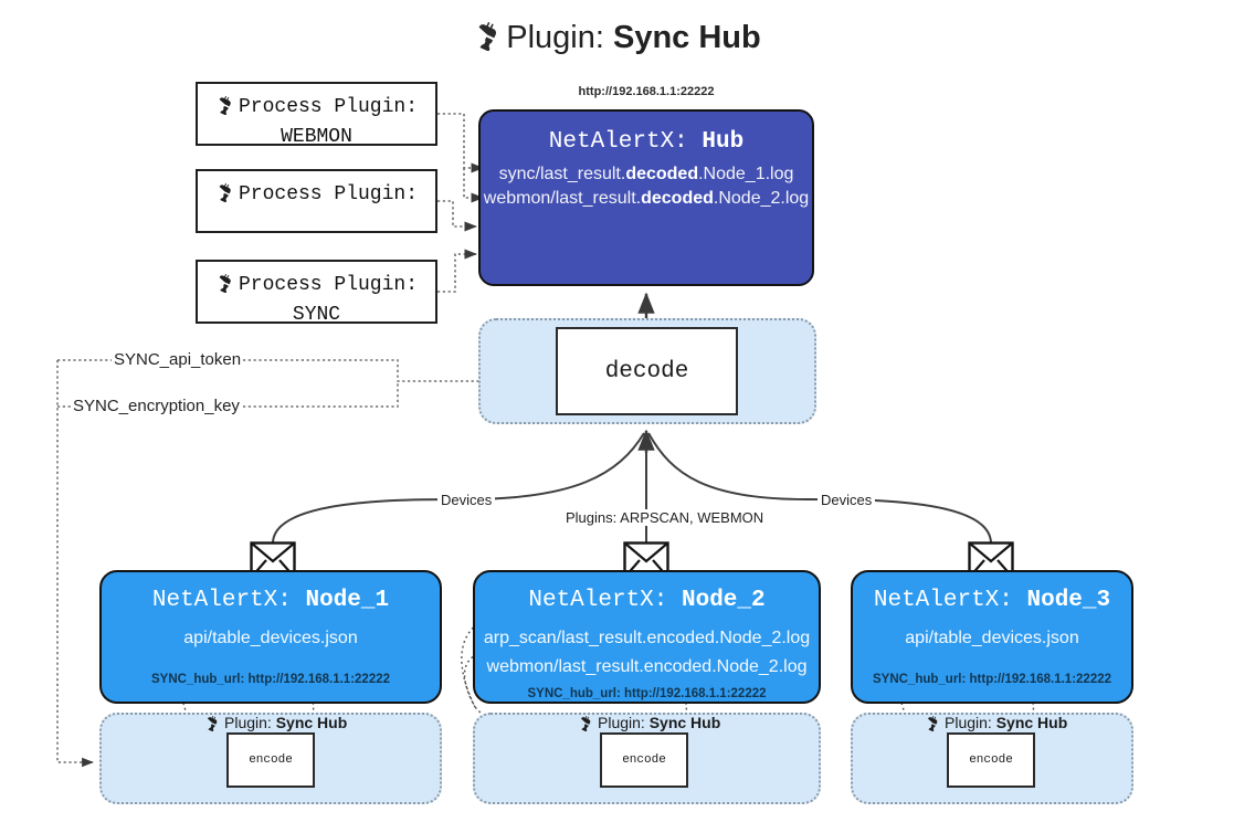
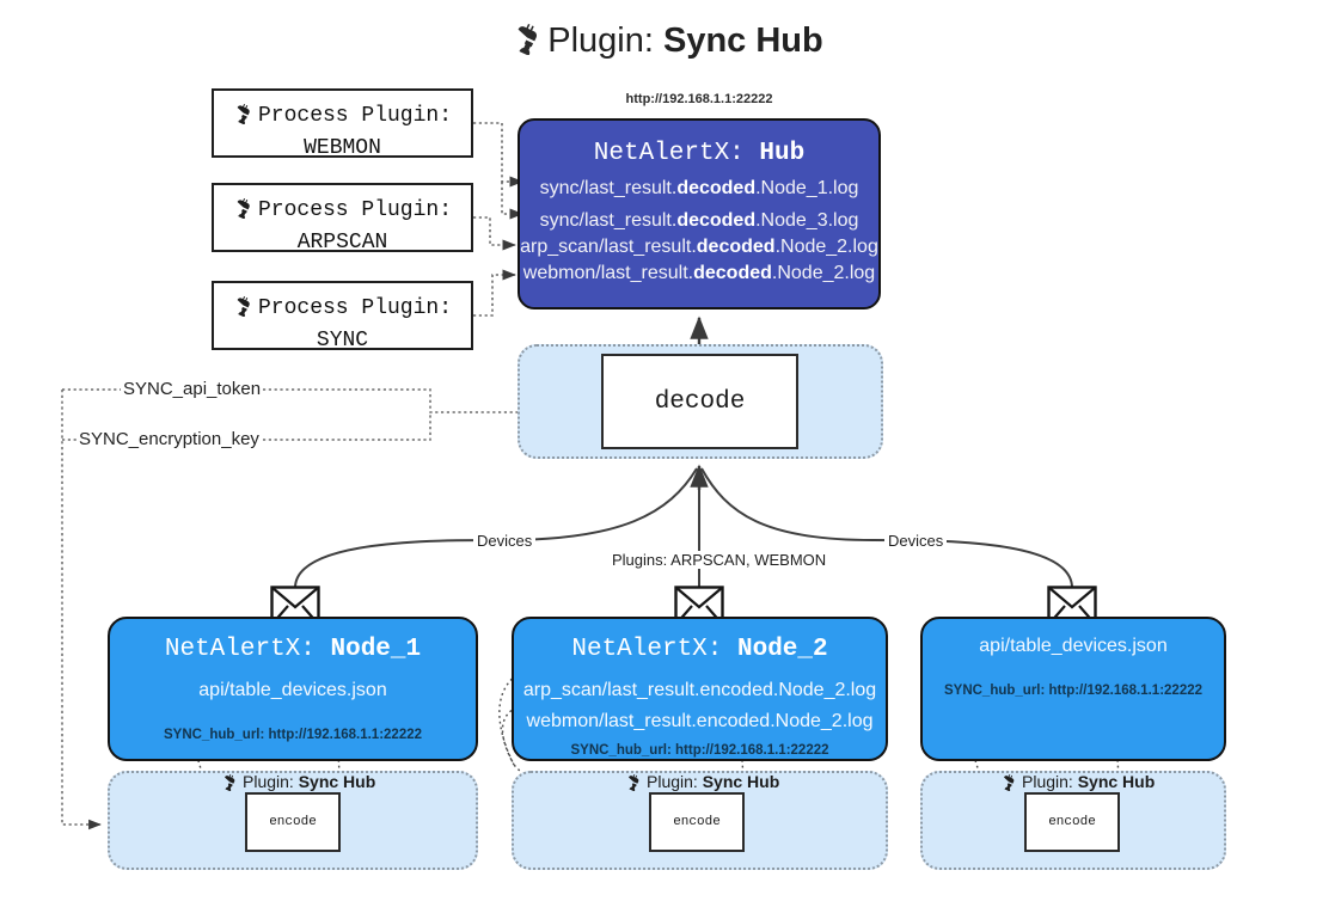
  Plugin: Sync Hub
  Process Plugin:
  WEBMON
  Process Plugin:
+ ARPSCAN
  Process Plugin:
  SYNC
  http://192.168.1.1:22222
  NetAlertX: Hub
  sync/last_result.decoded.Node_1.log
+ sync/last_result.decoded.Node_3.log
+ arp_scan/last_result.decoded.Node_2.log
  webmon/last_result.decoded.Node_2.log
  decode
  SYNC_api_token
  SYNC_encryption_key
  Devices
  Plugins: ARPSCAN, WEBMON
  Devices
  NetAlertX: Node_1
  api/table_devices.json
  SYNC_hub_url: http://192.168.1.1:22222
  NetAlertX: Node_2
  arp_scan/last_result.encoded.Node_2.log
  webmon/last_result.encoded.Node_2.log
  SYNC_hub_url: http://192.168.1.1:22222
- NetAlertX: Node_3
  api/table_devices.json
  SYNC_hub_url: http://192.168.1.1:22222
  Plugin: Sync Hub
  encode
  Plugin: Sync Hub
  encode
  Plugin: Sync Hub
  encode
